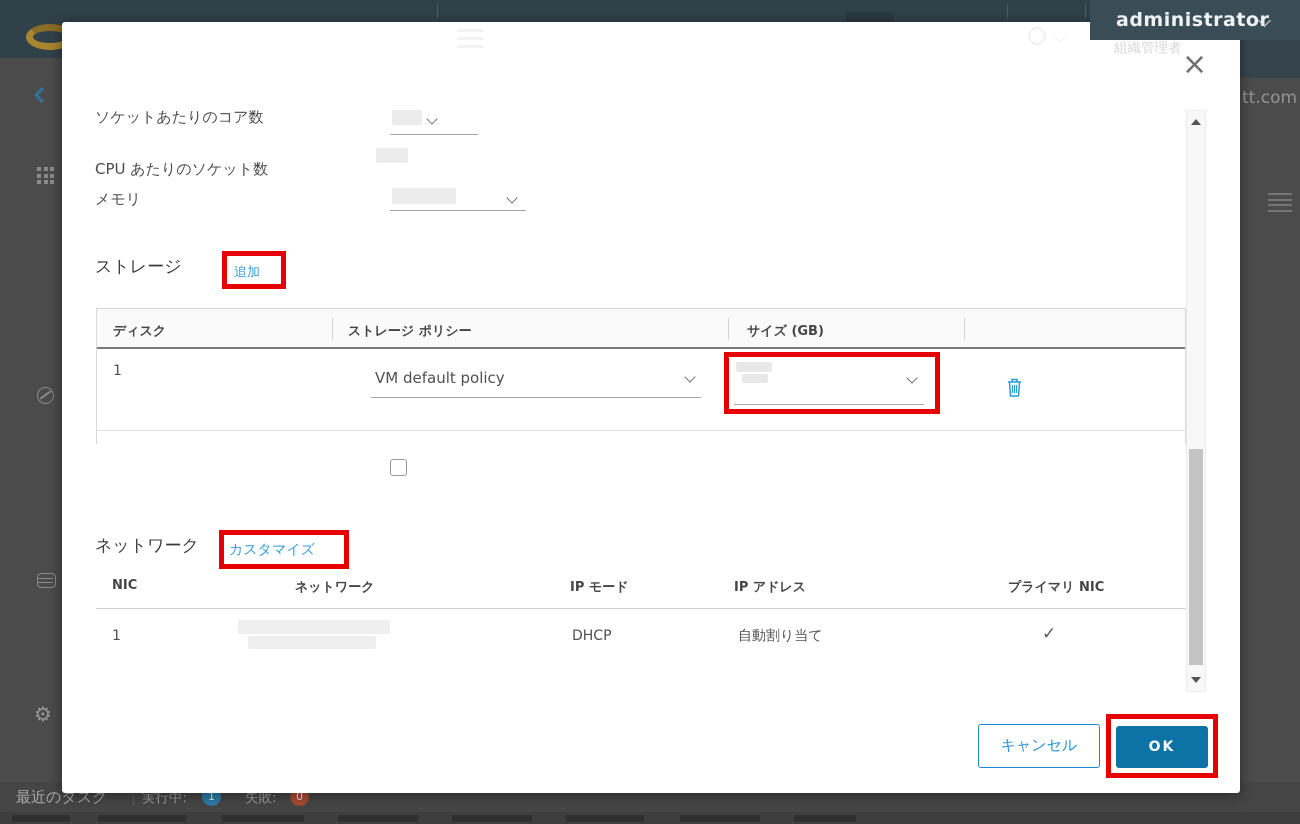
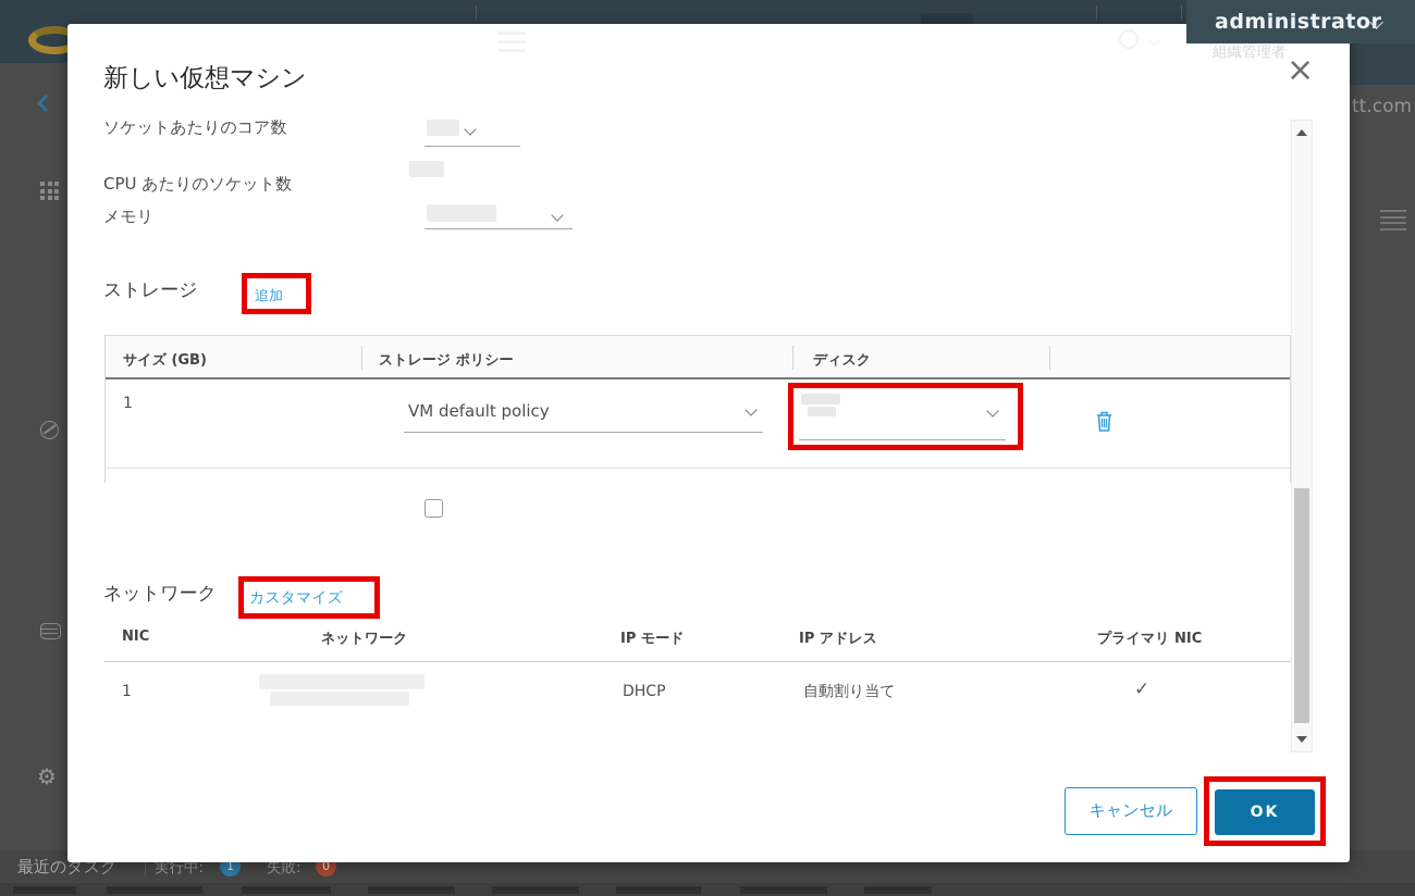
  administrator
  tt.com
  ⚙
  最近のタスク
  実行中:
  1
  失敗:
  0
  組織管理者
+ 新しい仮想マシン
  ×
  ソケットあたりのコア数
  CPU あたりのソケット数
  メモリ
  ストレージ
  追加
- ディスク
+ サイズ (GB)
  ストレージ ポリシー
- サイズ (GB)
+ ディスク
  1
  VM default policy
  ネットワーク
  カスタマイズ
  NIC
  ネットワーク
  IP モード
  IP アドレス
  プライマリ NIC
  1
  DHCP
  自動割り当て
  ✓
  キャンセル
  OK
